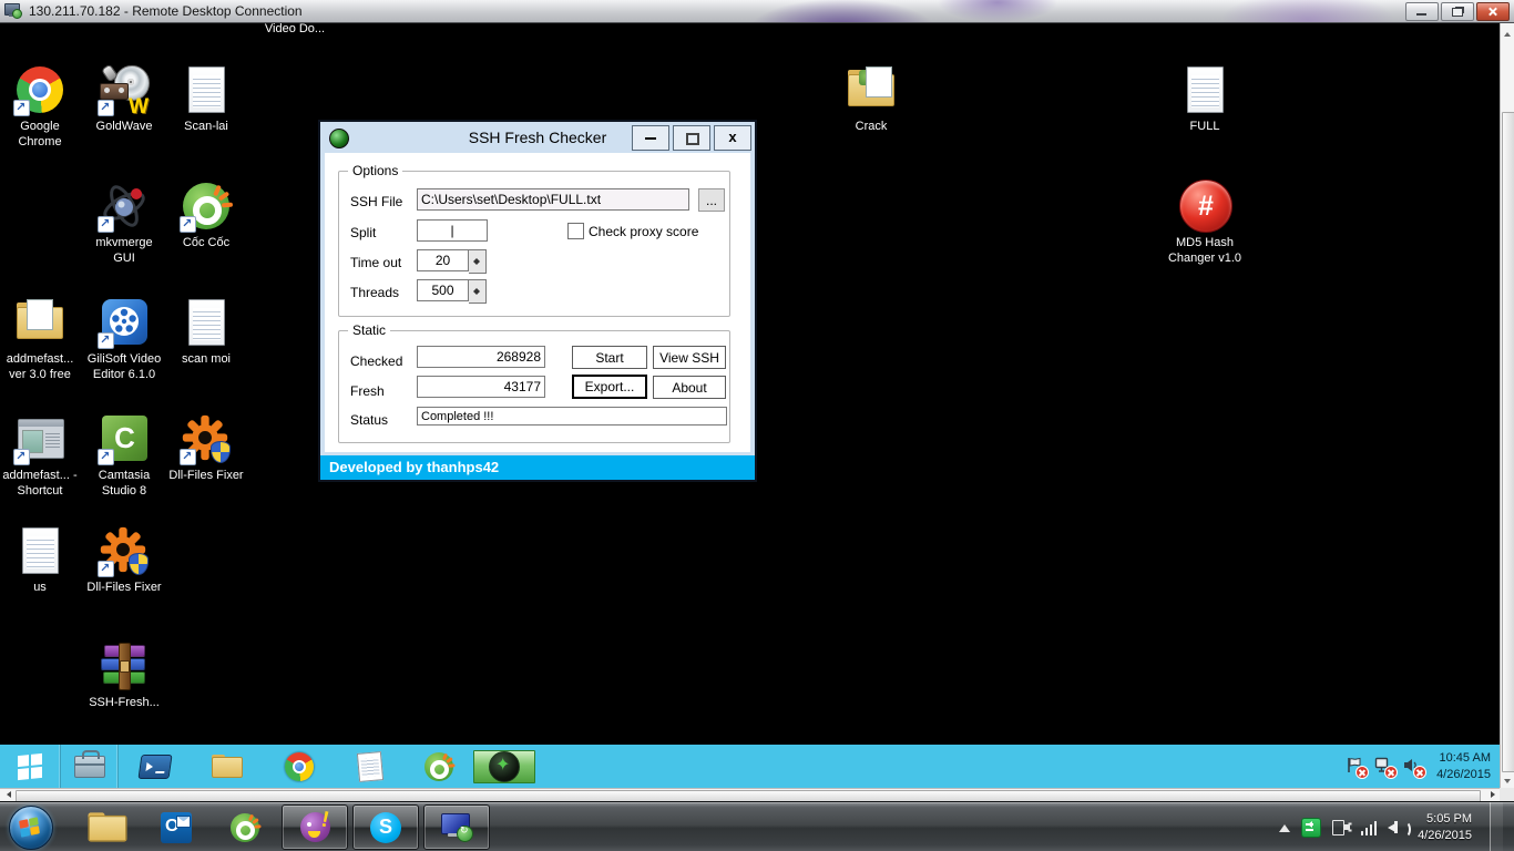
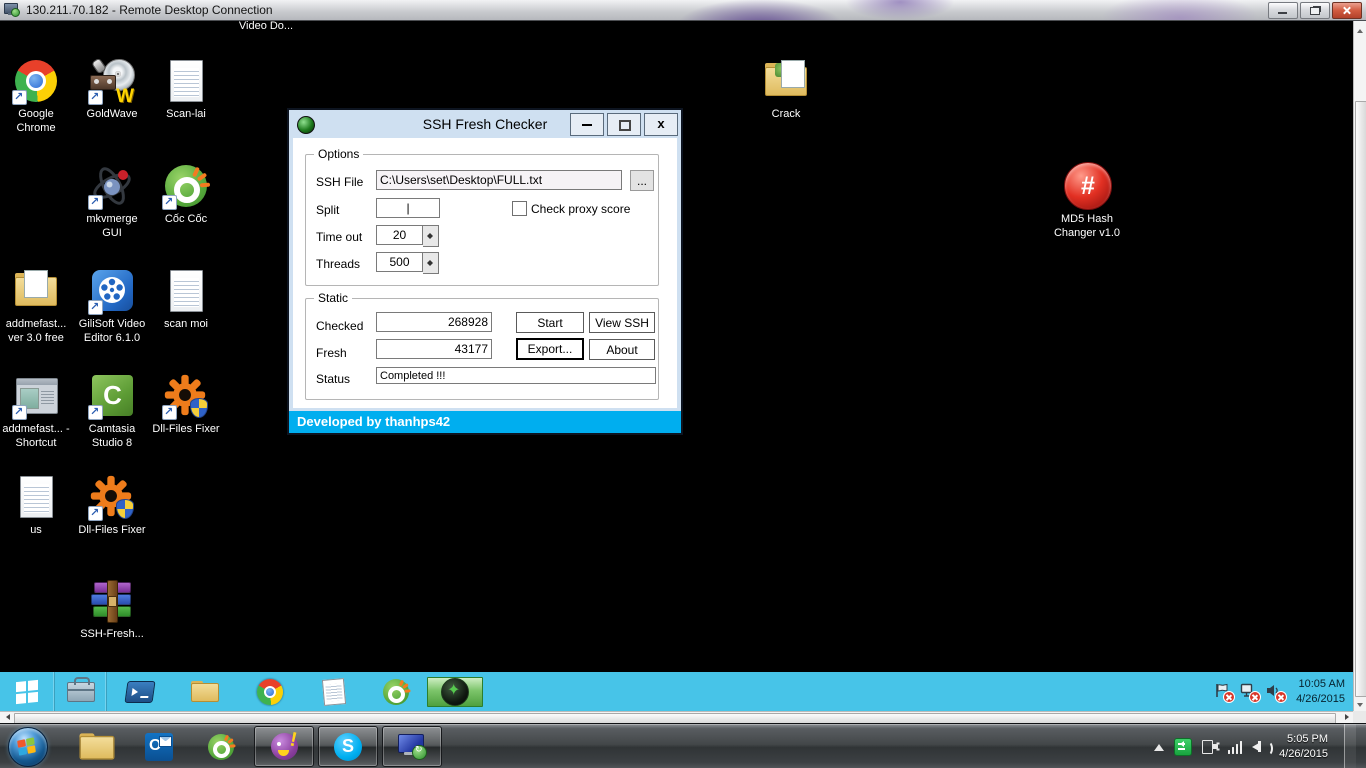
  130.211.70.182 - Remote Desktop Connection
  Video Do...
  Google Chrome
  W
  GoldWave
  Scan-lai
  mkvmerge GUI
  Cốc Cốc
  addmefast... ver 3.0 free
  GiliSoft Video Editor 6.1.0
  scan moi
  addmefast... - Shortcut
  Camtasia Studio 8
  Dll-Files Fixer
  us
  Dll-Files Fixer
  SSH-Fresh...
  Crack
- FULL
  MD5 Hash Changer v1.0
  SSH Fresh Checker
  x
  Options
  SSH File
  C:\Users\set\Desktop\FULL.txt
  ...
  Split
  |
  Check proxy score
  Time out
  20
  Threads
  500
  Static
  Checked
  268928
  Start
  View SSH
  Fresh
  43177
  Export...
  About
  Status
  Completed !!!
  Developed by thanhps42
- 10:45 AM
+ 10:05 AM
  4/26/2015
  5:05 PM
  4/26/2015
